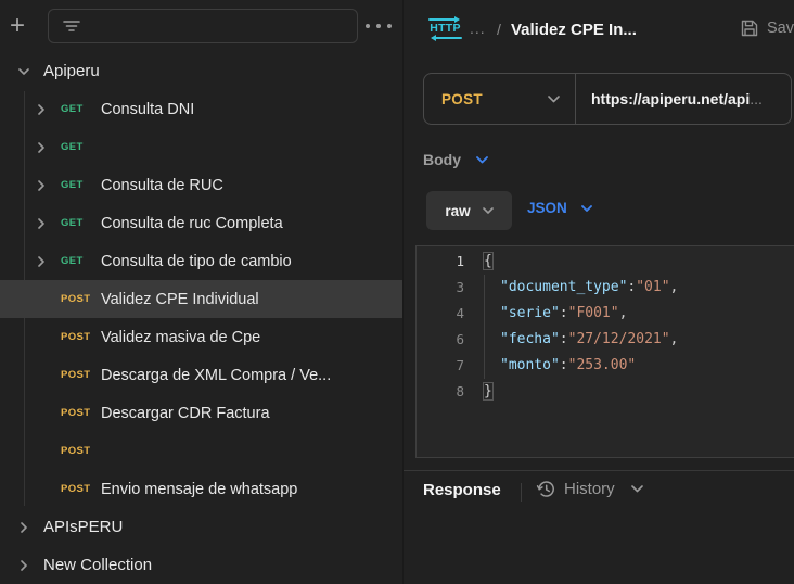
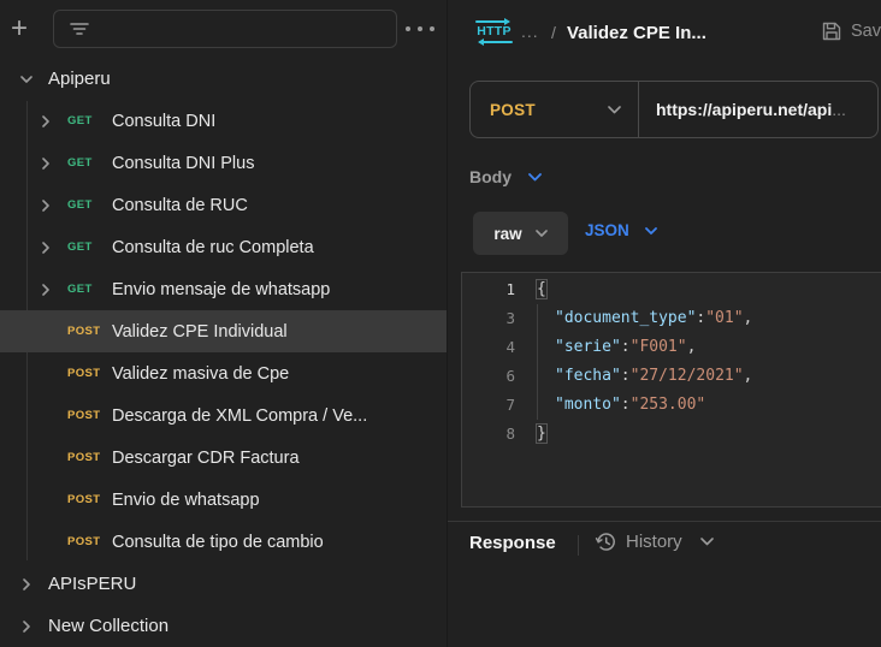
  +
  Apiperu
  GET
  Consulta DNI
  GET
+ Consulta DNI Plus
  GET
  Consulta de RUC
  GET
  Consulta de ruc Completa
  GET
- Consulta de tipo de cambio
+ Envio mensaje de whatsapp
  POST
  Validez CPE Individual
  POST
  Validez masiva de Cpe
  POST
  Descarga de XML Compra / Ve...
  POST
  Descargar CDR Factura
  POST
+ Envio de whatsapp
  POST
- Envio mensaje de whatsapp
+ Consulta de tipo de cambio
  APIsPERU
  New Collection
  HTTP
  ...
  /
  Validez CPE In...
  Sav
  POST
  https://apiperu.net/api...
  Body
  raw
  JSON
  1
  {
  3
  "document_type":"01",
  4
  "serie":"F001",
  6
  "fecha":"27/12/2021",
  7
  "monto":"253.00"
  8
  }
  Response
  History
